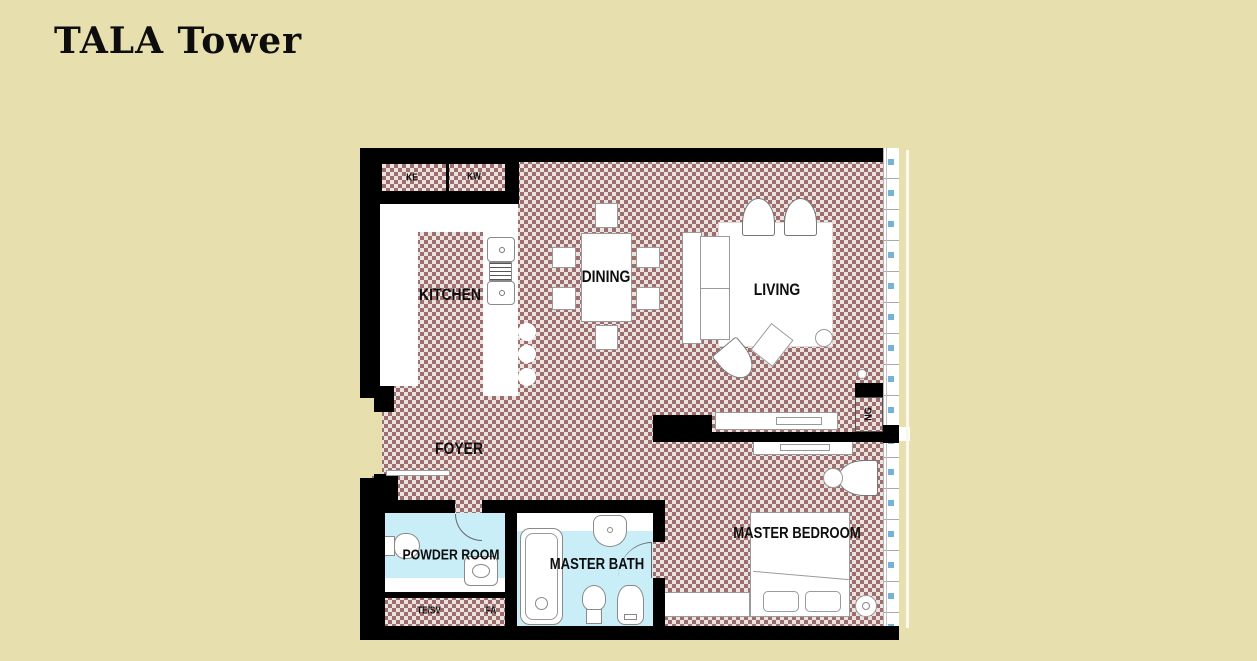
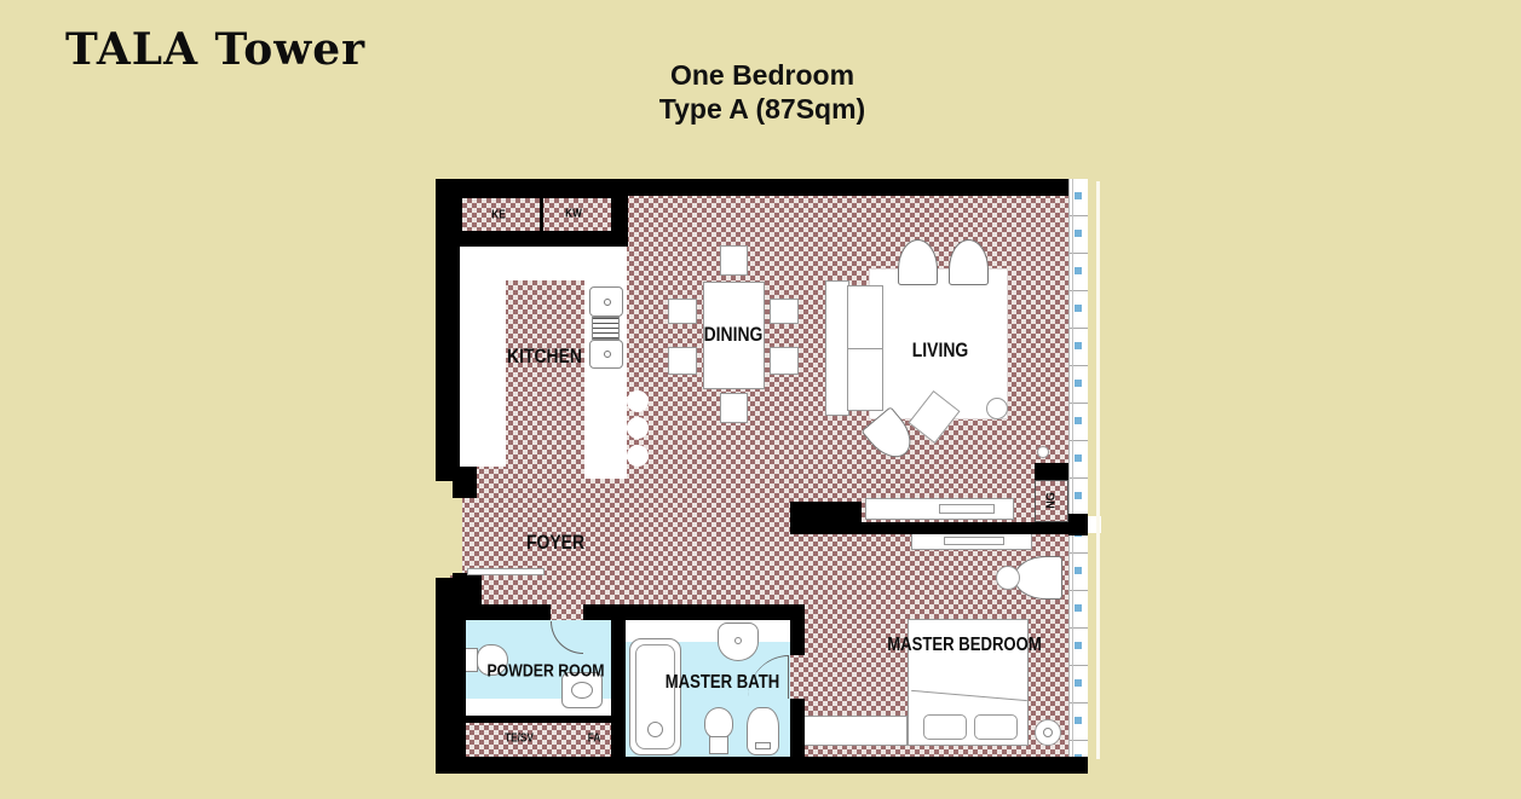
  TALA Tower
+ One Bedroom
+ Type A (87Sqm)
  KE
  KW
  DINING
  LIVING
  FOYER
  MASTER BEDROOM
  POWDER ROOM
  TE/SV
  FA
  MASTER BATH
  KITCHEN
